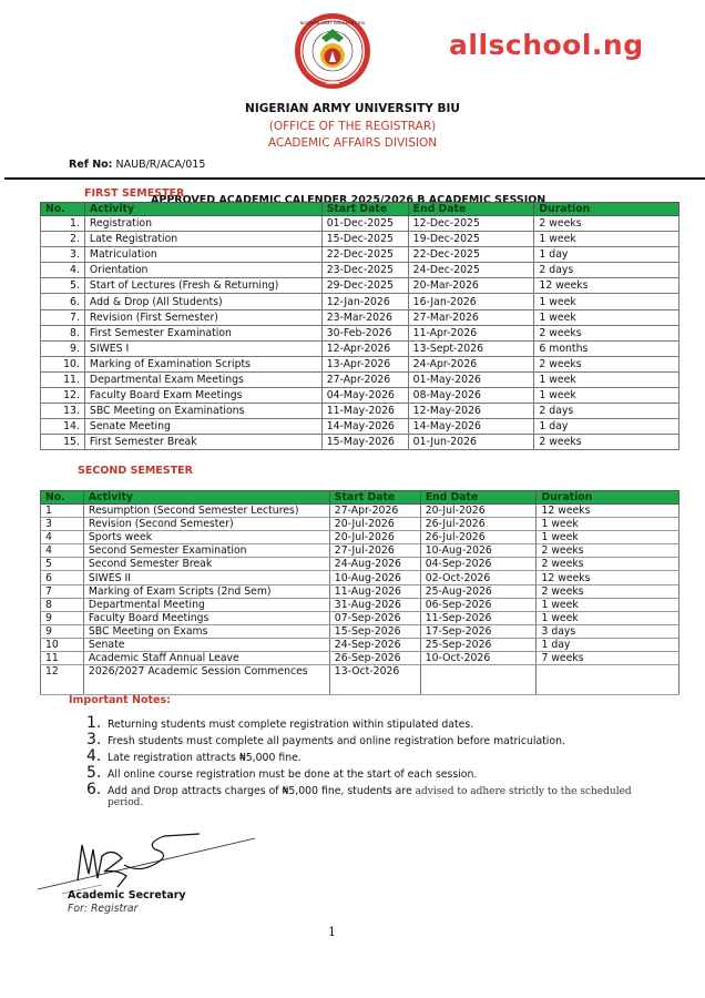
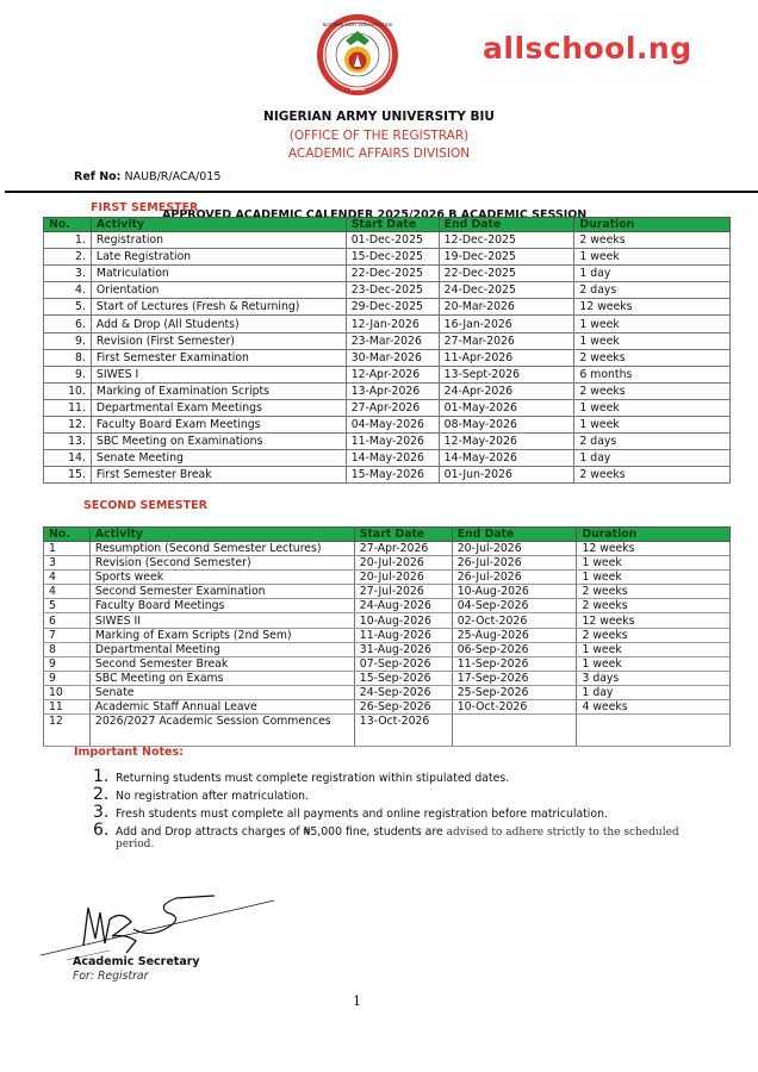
  allschool.ng
  NIGERIAN ARMY UNIVERSITY BIU
  (OFFICE OF THE REGISTRAR)
  ACADEMIC AFFAIRS DIVISION
  Ref No: NAUB/R/ACA/015
  APPROVED ACADEMIC CALENDER 2025/2026 B ACADEMIC SESSION
  FIRST SEMESTER
  No.	Activity	Start Date	End Date	Duration
  1.	Registration	01-Dec-2025	12-Dec-2025	2 weeks
  2.	Late Registration	15-Dec-2025	19-Dec-2025	1 week
  3.	Matriculation	22-Dec-2025	22-Dec-2025	1 day
  4.	Orientation	23-Dec-2025	24-Dec-2025	2 days
  5.	Start of Lectures (Fresh & Returning)	29-Dec-2025	20-Mar-2026	12 weeks
  6.	Add & Drop (All Students)	12-Jan-2026	16-Jan-2026	1 week
- 7.	Revision (First Semester)	23-Mar-2026	27-Mar-2026	1 week
+ 9.	Revision (First Semester)	23-Mar-2026	27-Mar-2026	1 week
- 8.	First Semester Examination	30-Feb-2026	11-Apr-2026	2 weeks
+ 8.	First Semester Examination	30-Mar-2026	11-Apr-2026	2 weeks
  9.	SIWES I	12-Apr-2026	13-Sept-2026	6 months
  10.	Marking of Examination Scripts	13-Apr-2026	24-Apr-2026	2 weeks
  11.	Departmental Exam Meetings	27-Apr-2026	01-May-2026	1 week
  12.	Faculty Board Exam Meetings	04-May-2026	08-May-2026	1 week
  13.	SBC Meeting on Examinations	11-May-2026	12-May-2026	2 days
  14.	Senate Meeting	14-May-2026	14-May-2026	1 day
  15.	First Semester Break	15-May-2026	01-Jun-2026	2 weeks
  SECOND SEMESTER
  No.	Activity	Start Date	End Date	Duration
  1	Resumption (Second Semester Lectures)	27-Apr-2026	20-Jul-2026	12 weeks
  3	Revision (Second Semester)	20-Jul-2026	26-Jul-2026	1 week
  4	Sports week	20-Jul-2026	26-Jul-2026	1 week
  4	Second Semester Examination	27-Jul-2026	10-Aug-2026	2 weeks
- 5	Second Semester Break	24-Aug-2026	04-Sep-2026	2 weeks
+ 5	Faculty Board Meetings	24-Aug-2026	04-Sep-2026	2 weeks
  6	SIWES II	10-Aug-2026	02-Oct-2026	12 weeks
  7	Marking of Exam Scripts (2nd Sem)	11-Aug-2026	25-Aug-2026	2 weeks
  8	Departmental Meeting	31-Aug-2026	06-Sep-2026	1 week
- 9	Faculty Board Meetings	07-Sep-2026	11-Sep-2026	1 week
+ 9	Second Semester Break	07-Sep-2026	11-Sep-2026	1 week
  9	SBC Meeting on Exams	15-Sep-2026	17-Sep-2026	3 days
  10	Senate	24-Sep-2026	25-Sep-2026	1 day
- 11	Academic Staff Annual Leave	26-Sep-2026	10-Oct-2026	7 weeks
+ 11	Academic Staff Annual Leave	26-Sep-2026	10-Oct-2026	4 weeks
  12	2026/2027 Academic Session Commences	13-Oct-2026
  Important Notes:
  1.
  Returning students must complete registration within stipulated dates.
+ 2.
+ No registration after matriculation.
  3.
  Fresh students must complete all payments and online registration before matriculation.
- 4.
- Late registration attracts ₦5,000 fine.
- 5.
- All online course registration must be done at the start of each session.
  6.
  Add and Drop attracts charges of ₦5,000 fine, students are
  advised to adhere strictly to the scheduled
  period.
  Academic Secretary
  For: Registrar
  1
